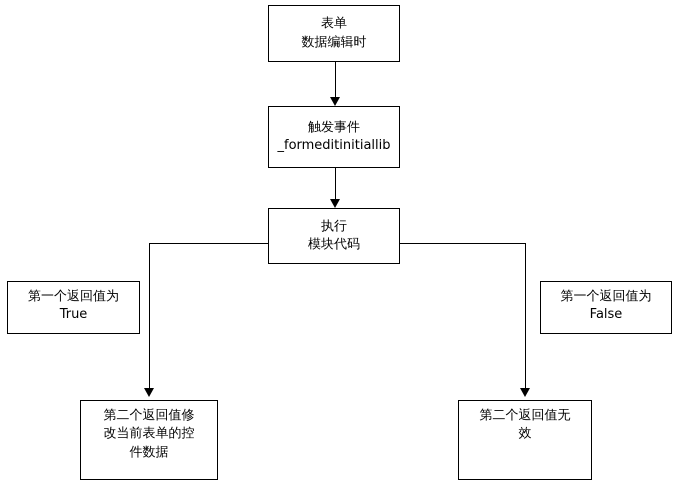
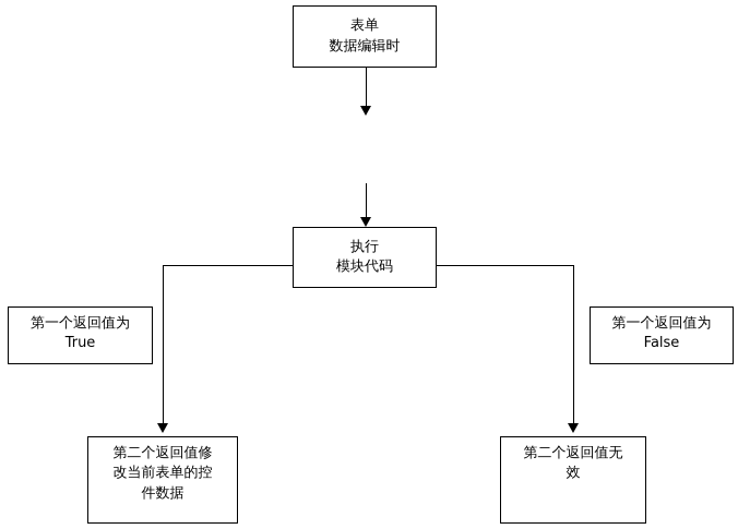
  表单
  数据编辑时
- 触发事件
- _formeditinitiallib
  执行
  模块代码
  第一个返回值为
  True
  第一个返回值为
  False
  第二个返回值修
  改当前表单的控
  件数据
  第二个返回值无
  效
